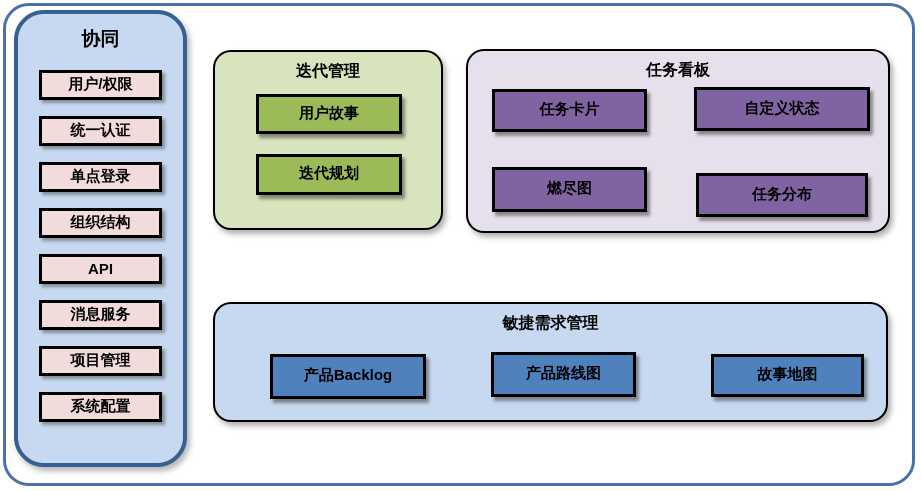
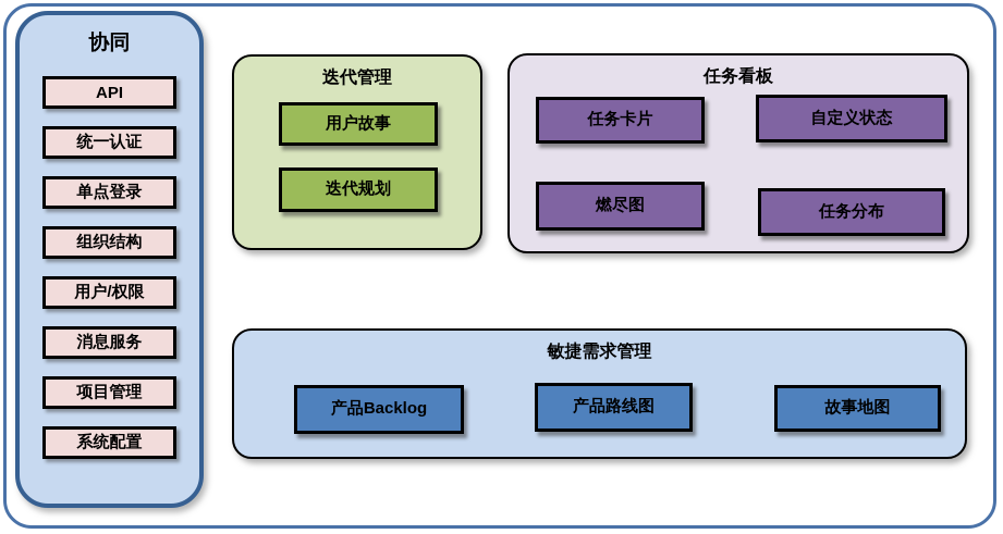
  协同
- 用户/权限
+ API
  统一认证
  单点登录
  组织结构
- API
+ 用户/权限
  消息服务
  项目管理
  系统配置
  迭代管理
  用户故事
  迭代规划
  任务看板
  任务卡片
  自定义状态
  燃尽图
  任务分布
  敏捷需求管理
  产品Backlog
  产品路线图
  故事地图
